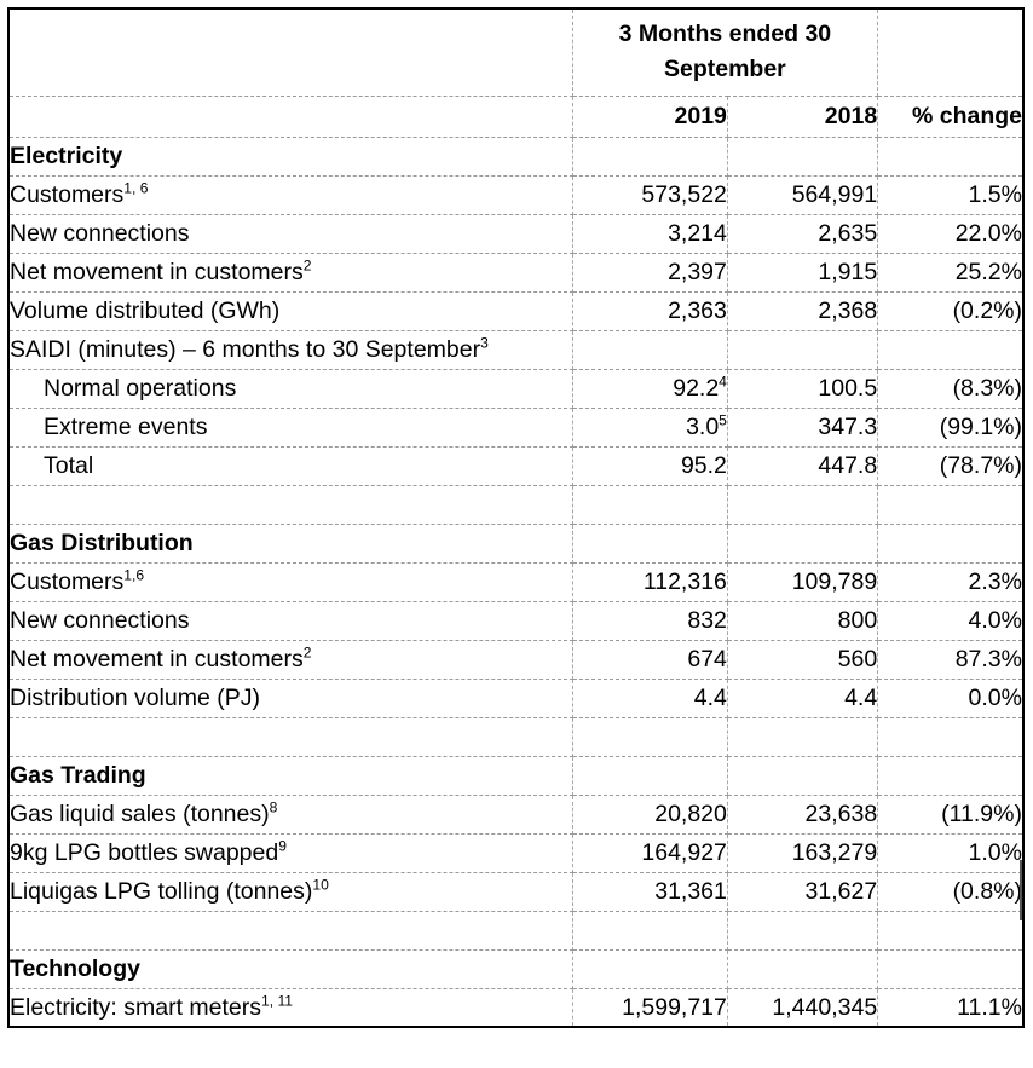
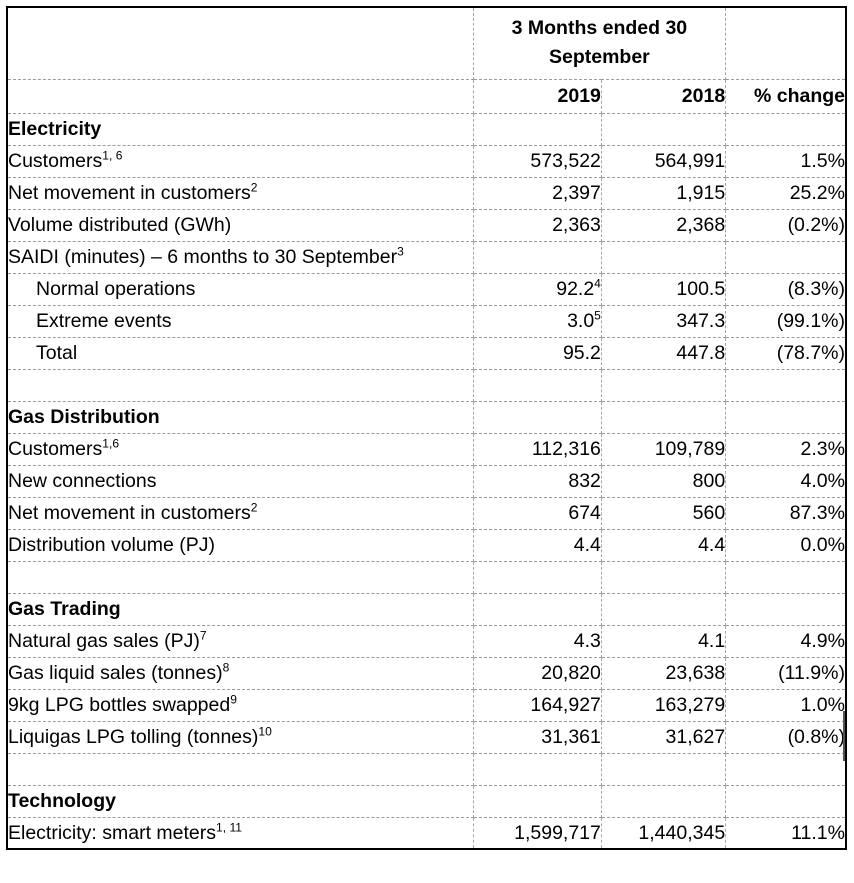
  	3 Months ended 30 September
  	2019	2018	% change
  Electricity
  Customers1, 6	573,522	564,991	1.5%
- New connections	3,214	2,635	22.0%
  Net movement in customers2	2,397	1,915	25.2%
  Volume distributed (GWh)	2,363	2,368	(0.2%)
  SAIDI (minutes) – 6 months to 30 September3
  Normal operations	92.24	100.5	(8.3%)
  Extreme events	3.05	347.3	(99.1%)
  Total	95.2	447.8	(78.7%)
  Gas Distribution
  Customers1,6	112,316	109,789	2.3%
  New connections	832	800	4.0%
  Net movement in customers2	674	560	87.3%
  Distribution volume (PJ)	4.4	4.4	0.0%
  Gas Trading
+ Natural gas sales (PJ)7	4.3	4.1	4.9%
  Gas liquid sales (tonnes)8	20,820	23,638	(11.9%)
  9kg LPG bottles swapped9	164,927	163,279	1.0%
  Liquigas LPG tolling (tonnes)10	31,361	31,627	(0.8%)
  Technology
  Electricity: smart meters1, 11	1,599,717	1,440,345	11.1%
